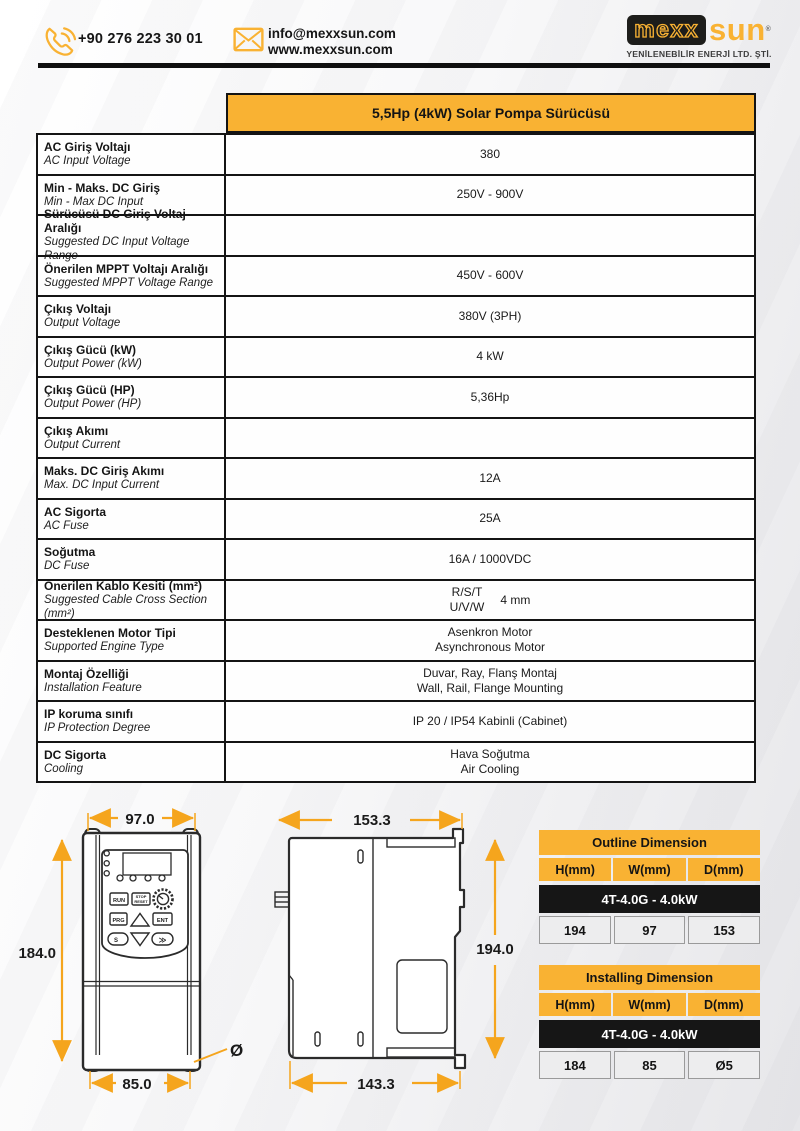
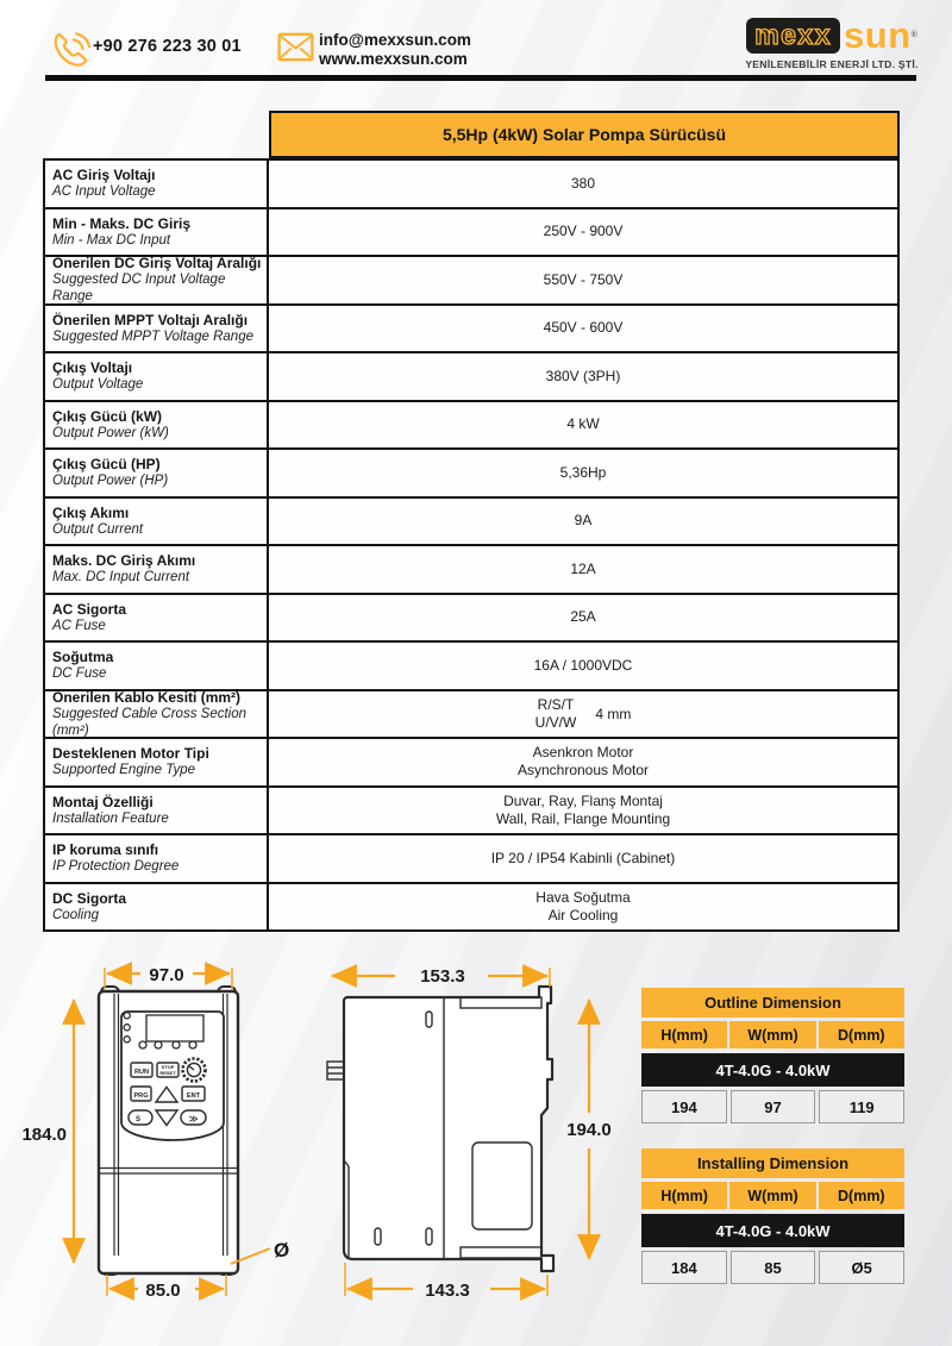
  +90 276 223 30 01
  info@mexxsun.com
  www.mexxsun.com
  mexx
  sun
  YENİLENEBİLİR ENERJİ LTD. ŞTİ.
  5,5Hp (4kW) Solar Pompa Sürücüsü
  AC Giriş Voltajı
  AC Input Voltage
  380
  Min - Maks. DC Giriş
  Min - Max DC Input
  250V - 900V
- Sürücüsü DC Giriş Voltaj Aralığı
+ Önerilen DC Giriş Voltaj Aralığı
  Suggested DC Input Voltage Range
+ 550V - 750V
  Önerilen MPPT Voltajı Aralığı
  Suggested MPPT Voltage Range
  450V - 600V
  Çıkış Voltajı
  Output Voltage
  380V (3PH)
  Çıkış Gücü (kW)
  Output Power (kW)
  4 kW
  Çıkış Gücü (HP)
  Output Power (HP)
  5,36Hp
  Çıkış Akımı
  Output Current
+ 9A
  Maks. DC Giriş Akımı
  Max. DC Input Current
  12A
  AC Sigorta
  AC Fuse
  25A
  Soğutma
  DC Fuse
  16A / 1000VDC
  Önerilen Kablo Kesiti (mm²)
  Suggested Cable Cross Section (mm²)
  R/S/T
  U/V/W
  4 mm
  Desteklenen Motor Tipi
  Supported Engine Type
  Asenkron Motor
  Asynchronous Motor
  Montaj Özelliği
  Installation Feature
  Duvar, Ray, Flanş Montaj
  Wall, Rail, Flange Mounting
  IP koruma sınıfı
  IP Protection Degree
  IP 20 / IP54 Kabinli (Cabinet)
  DC Sigorta
  Cooling
  Hava Soğutma
  Air Cooling
  ≫
  97.0
  184.0
  85.0
  Ø
  153.3
  194.0
  143.3
  Outline Dimension
  H(mm)
  W(mm)
  D(mm)
  4T-4.0G - 4.0kW
  194
  97
- 153
+ 119
  Installing Dimension
  H(mm)
  W(mm)
  D(mm)
  4T-4.0G - 4.0kW
  184
  85
  Ø5
